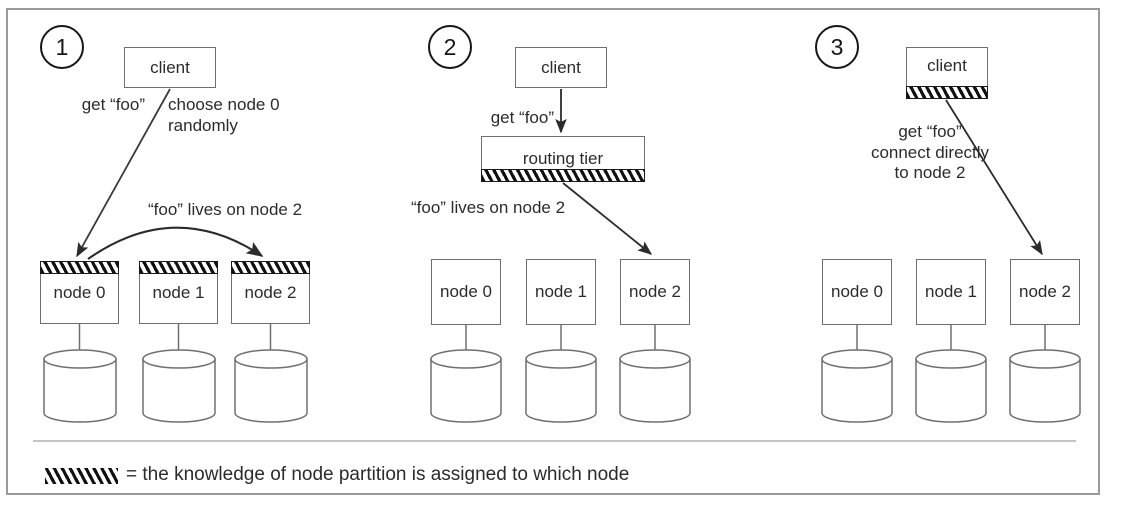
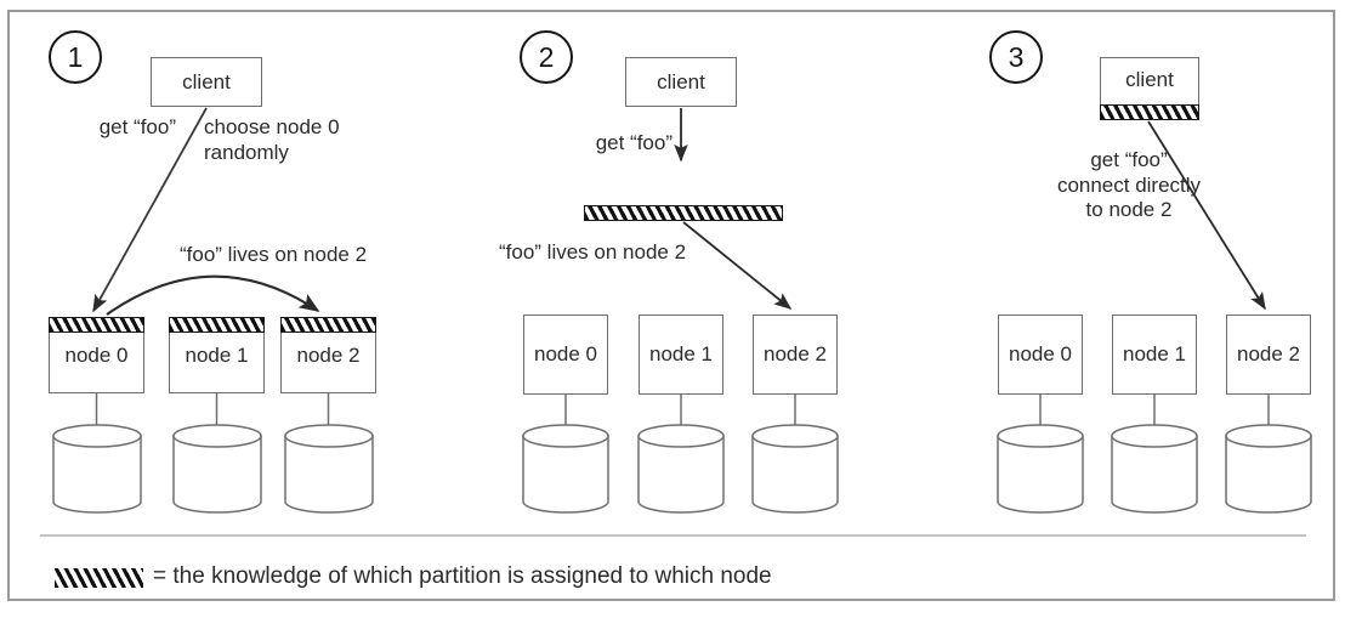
  1
  client
  get “foo”
  choose node 0
  randomly
  “foo” lives on node 2
  node 0
  node 1
  node 2
  2
  client
  get “foo”
- routing tier
  “foo” lives on node 2
  node 0
  node 1
  node 2
  3
  client
  get “foo”
  connect directy
  to node 2
  node 0
  node 1
  node 2
- = the knowledge of node partition is assigned to which node
+ = the knowledge of which partition is assigned to which node
